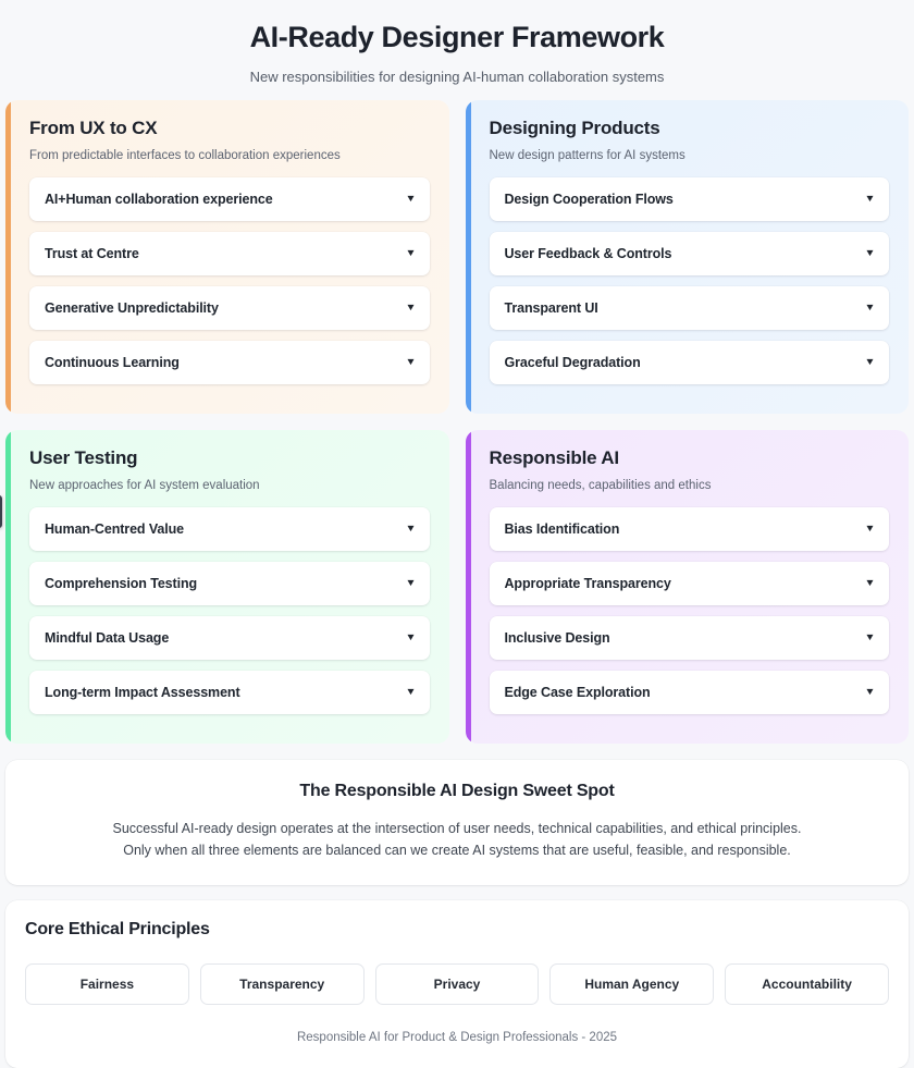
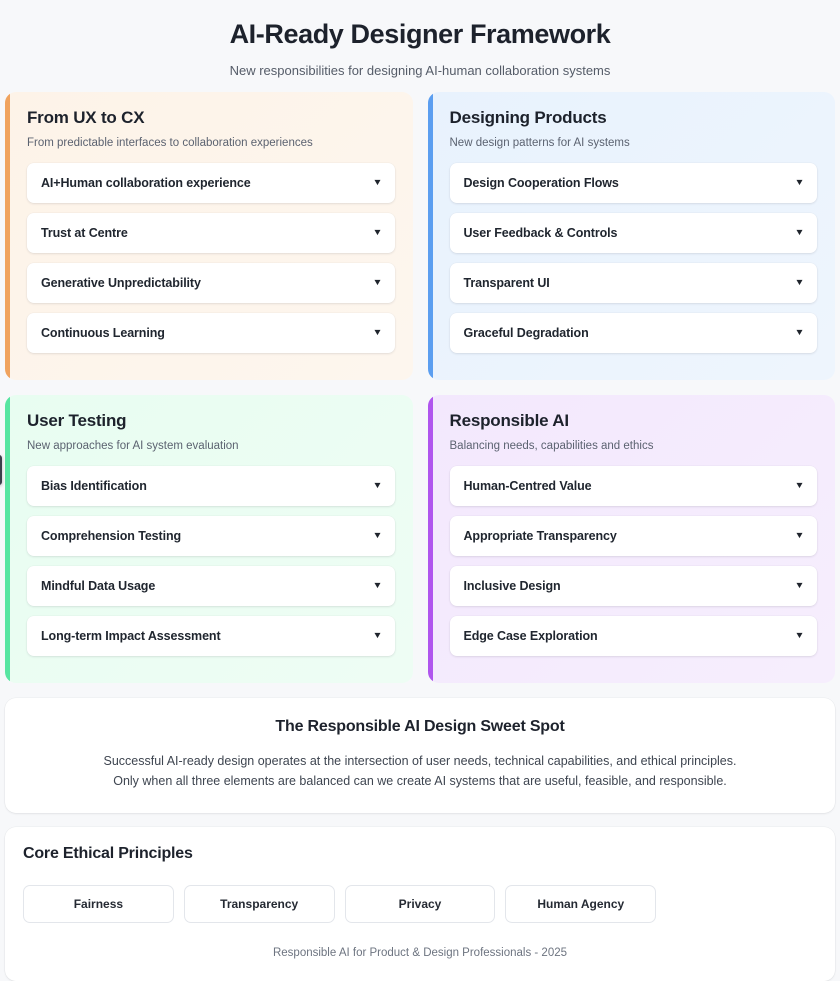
  AI-Ready Designer Framework
  New responsibilities for designing AI-human collaboration systems
  From UX to CX
  From predictable interfaces to collaboration experiences
  AI+Human collaboration experience
  ▼
  Trust at Centre
  ▼
  Generative Unpredictability
  ▼
  Continuous Learning
  ▼
  Designing Products
  New design patterns for AI systems
  Design Cooperation Flows
  ▼
  User Feedback & Controls
  ▼
  Transparent UI
  ▼
  Graceful Degradation
  ▼
  User Testing
  New approaches for AI system evaluation
- Human-Centred Value
+ Bias Identification
  ▼
  Comprehension Testing
  ▼
  Mindful Data Usage
  ▼
  Long-term Impact Assessment
  ▼
  Responsible AI
  Balancing needs, capabilities and ethics
- Bias Identification
+ Human-Centred Value
  ▼
  Appropriate Transparency
  ▼
  Inclusive Design
  ▼
  Edge Case Exploration
  ▼
  The Responsible AI Design Sweet Spot
  Successful AI-ready design operates at the intersection of user needs, technical capabilities, and ethical principles.
  Only when all three elements are balanced can we create AI systems that are useful, feasible, and responsible.
  Core Ethical Principles
  Fairness
  Transparency
  Privacy
  Human Agency
- Accountability
  Responsible AI for Product & Design Professionals - 2025
